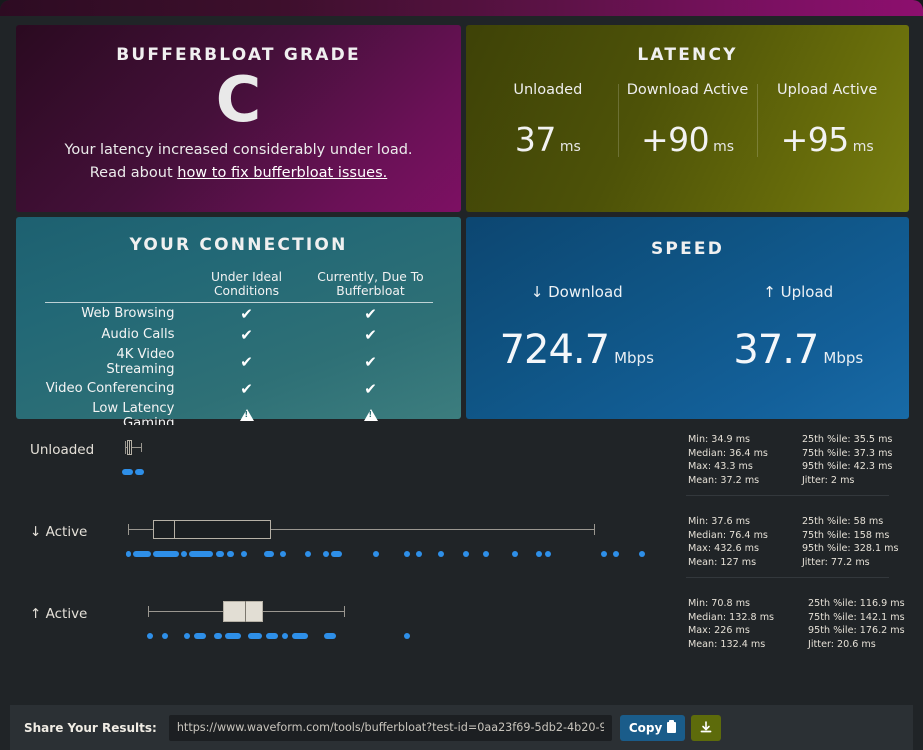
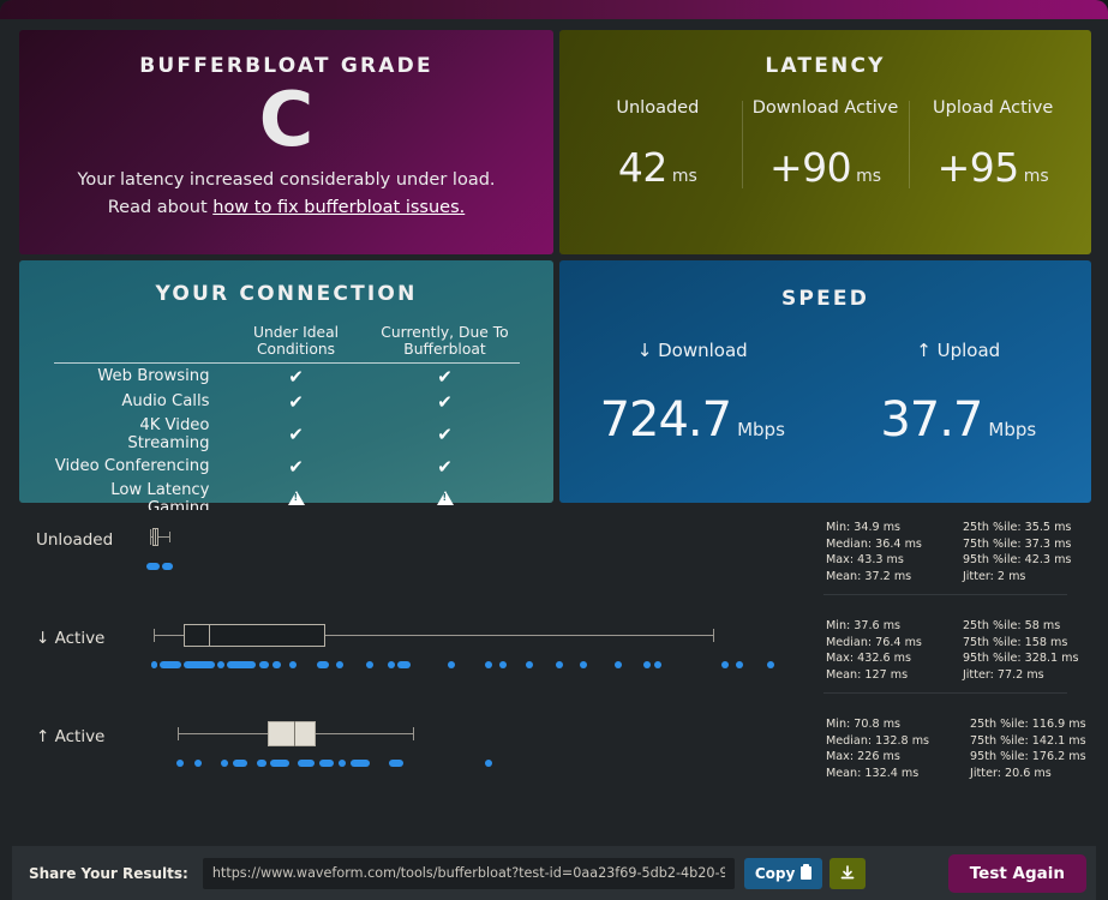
  BUFFERBLOAT GRADE
  C
  Your latency increased considerably under load.
  Read about how to fix bufferbloat issues.
  LATENCY
  Unloaded
- 37
+ 42
  ms
  Download Active
  +90
  ms
  Upload Active
  +95
  ms
  YOUR CONNECTION
  	Under Ideal Conditions	Currently, Due To Bufferbloat
  Web Browsing	✔	✔
  Audio Calls	✔	✔
  4K Video Streaming	✔	✔
  Video Conferencing	✔	✔
  Low Latency Gaming
  SPEED
  ↓ Download
  724.7
  Mbps
  ↑ Upload
  37.7
  Mbps
  Unloaded
  Min: 34.9 ms
  Median: 36.4 ms
  Max: 43.3 ms
  Mean: 37.2 ms
  25th %ile: 35.5 ms
  75th %ile: 37.3 ms
  95th %ile: 42.3 ms
  Jitter: 2 ms
  ↓ Active
  Min: 37.6 ms
  Median: 76.4 ms
  Max: 432.6 ms
  Mean: 127 ms
  25th %ile: 58 ms
  75th %ile: 158 ms
  95th %ile: 328.1 ms
  Jitter: 77.2 ms
  ↑ Active
  Min: 70.8 ms
  Median: 132.8 ms
  Max: 226 ms
  Mean: 132.4 ms
  25th %ile: 116.9 ms
  75th %ile: 142.1 ms
  95th %ile: 176.2 ms
  Jitter: 20.6 ms
  Share Your Results:
  https://www.waveform.com/tools/bufferbloat?test-id=0aa23f69-5db2-4b20-9
  Copy
+ Test Again
